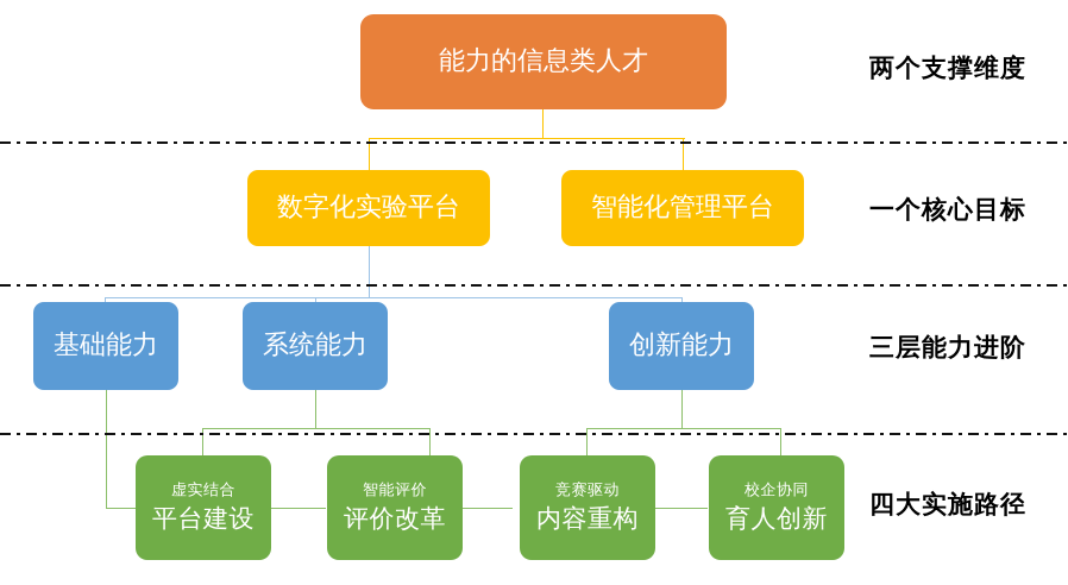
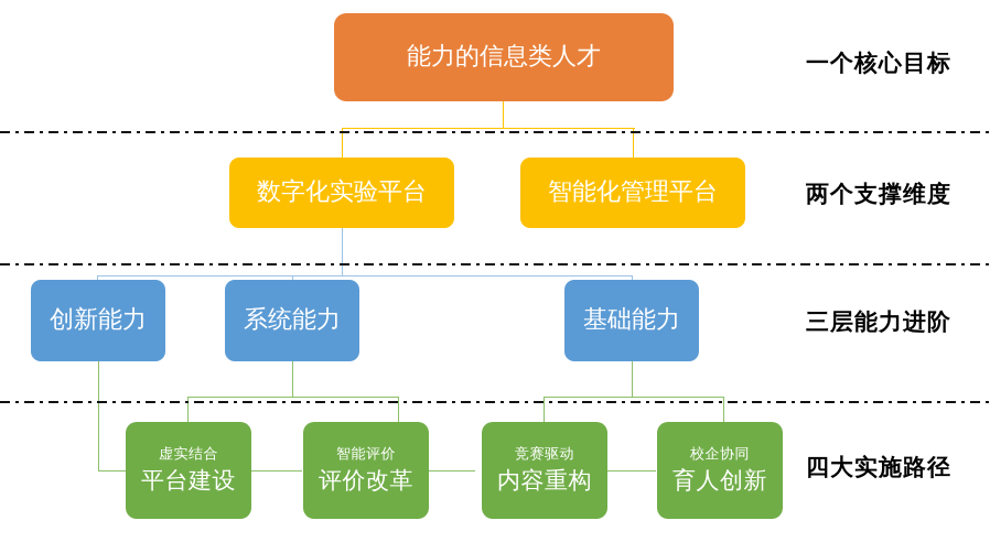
  能力的信息类人才
- 两个支撑维度
+ 一个核心目标
  数字化实验平台
  智能化管理平台
- 一个核心目标
+ 两个支撑维度
- 基础能力
+ 创新能力
  系统能力
- 创新能力
+ 基础能力
  三层能力进阶
  虚实结合
  平台建设
  智能评价
  评价改革
  竞赛驱动
  内容重构
  校企协同
  育人创新
  四大实施路径
